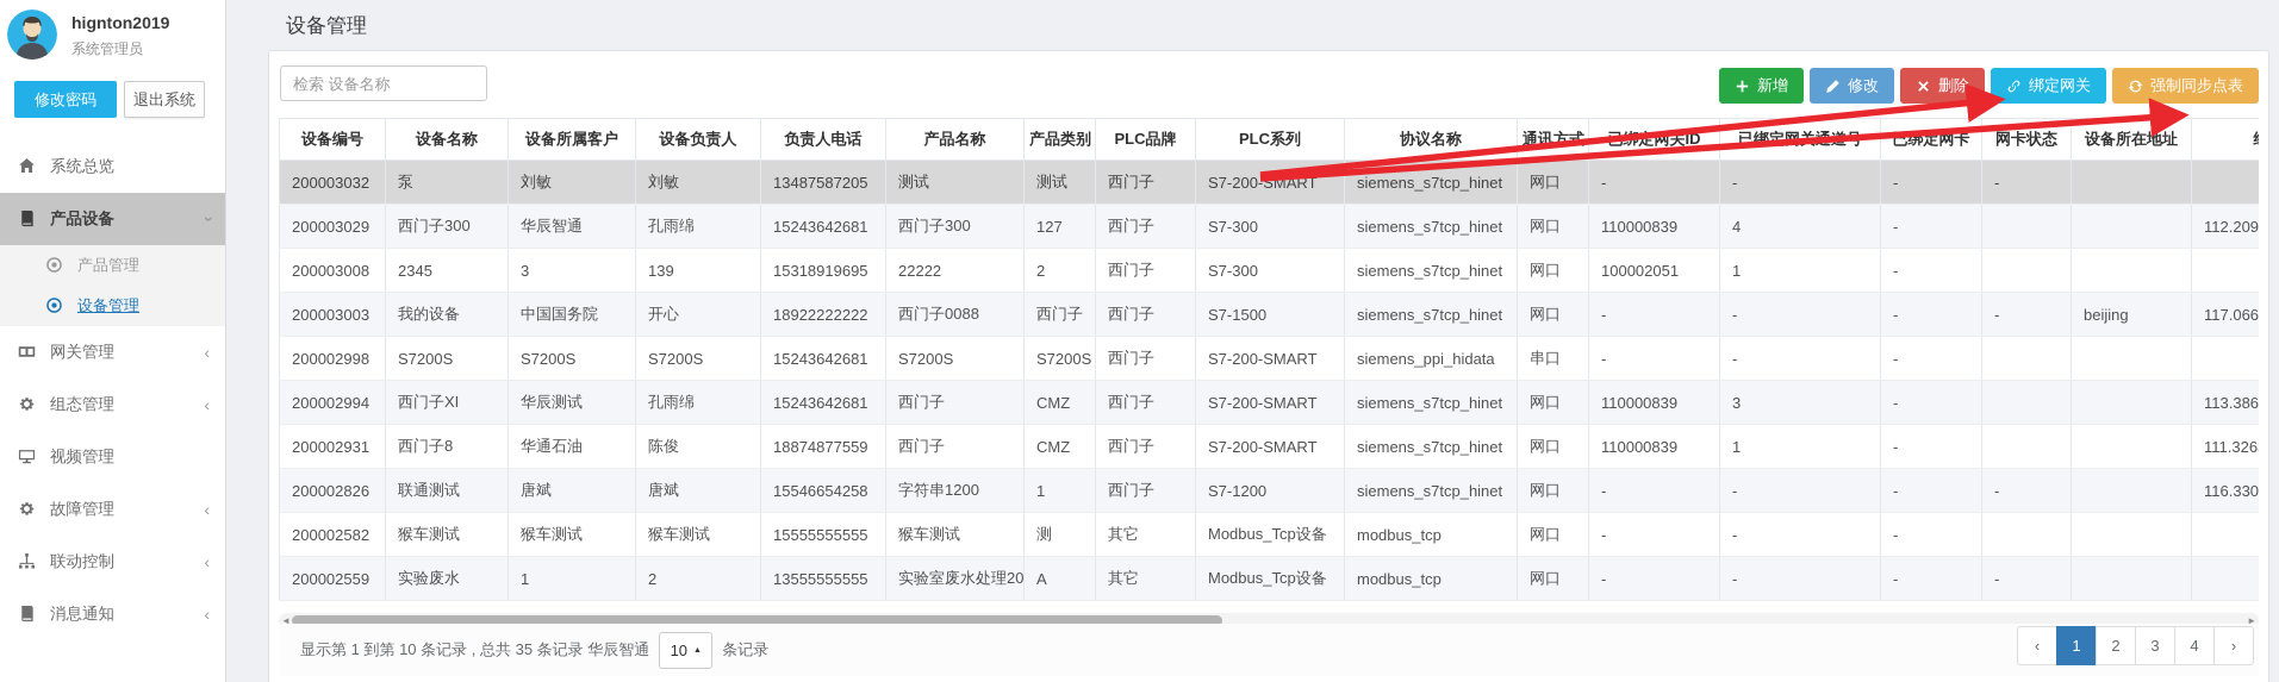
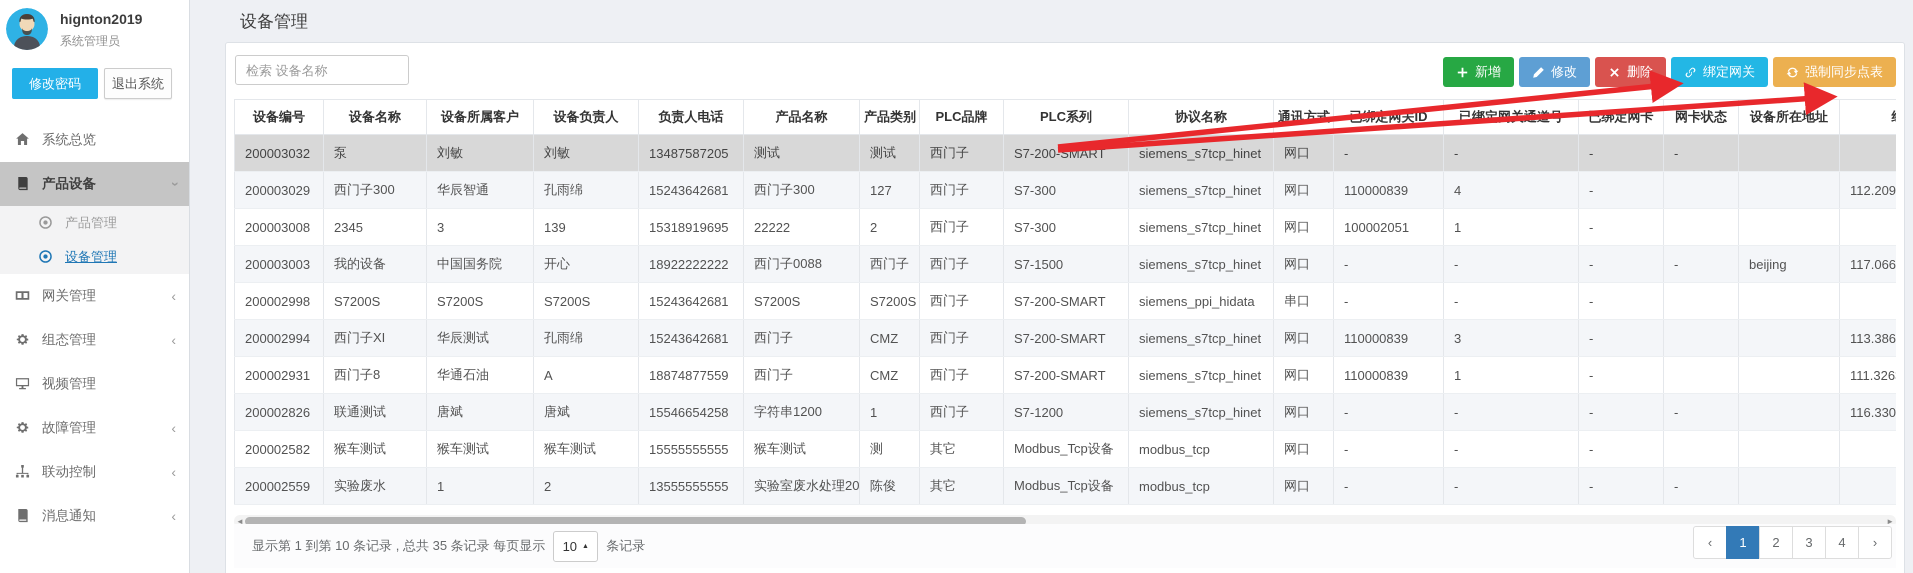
  hignton2019
  系统管理员
  修改密码
  退出系统
  系统总览
  产品设备
  产品管理
  设备管理
  网关管理
  ‹
  组态管理
  ‹
  视频管理
  故障管理
  ‹
  联动控制
  ‹
  消息通知
  ‹
  设备管理
  检索 设备名称
  新增
  修改
  删除
  绑定网关
  强制同步点表
  设备编号	设备名称	设备所属客户	设备负责人	负责人电话	产品名称	产品类别	PLC品牌	PLC系列	协议名称	通讯方式	网关ID	已绑定网	已绑定网卡	网卡状态	设备所在地址
  200003032	泵	刘敏	刘敏	13487587205	测试	测试	西门子	S7-200-SMART	siemens_s7tcp_hinet	网口	-	-	-	-
  200003029	西门子300	华辰智通	孔雨绵	15243642681	西门子300	127	西门子	S7-300	siemens_s7tcp_hinet	网口	110000839	4	-			112.209
  200003008	2345	3	139	15318919695	22222	2	西门子	S7-300	siemens_s7tcp_hinet	网口	100002051	1	-
  200003003	我的设备	中国国务院	开心	18922222222	西门子0088	西门子	西门子	S7-1500	siemens_s7tcp_hinet	网口	-	-	-	-	beijing	117.066
  200002998	S7200S	S7200S	S7200S	15243642681	S7200S	S7200S	西门子	S7-200-SMART	siemens_ppi_hidata	串口	-	-	-
  200002994	西门子XI	华辰测试	孔雨绵	15243642681	西门子	CMZ	西门子	S7-200-SMART	siemens_s7tcp_hinet	网口	110000839	3	-			113.386
- 200002931	西门子8	华通石油	陈俊	18874877559	西门子	CMZ	西门子	S7-200-SMART	siemens_s7tcp_hinet	网口	110000839	1	-			111.326
+ 200002931	西门子8	华通石油	A	18874877559	西门子	CMZ	西门子	S7-200-SMART	siemens_s7tcp_hinet	网口	110000839	1	-			111.326
  200002826	联通测试	唐斌	唐斌	15546654258	字符串1200	1	西门子	S7-1200	siemens_s7tcp_hinet	网口	-	-	-	-		116.330
  200002582	猴车测试	猴车测试	猴车测试	15555555555	猴车测试	测	其它	Modbus_Tcp设备	modbus_tcp	网口	-	-	-
- 200002559	实验废水	1	2	13555555555	实验室废水处理20	A	其它	Modbus_Tcp设备	modbus_tcp	网口	-	-	-	-
+ 200002559	实验废水	1	2	13555555555	实验室废水处理20	陈俊	其它	Modbus_Tcp设备	modbus_tcp	网口	-	-	-	-
  ◄
  ►
- 显示第 1 到第 10 条记录 , 总共 35 条记录 华辰智通
+ 显示第 1 到第 10 条记录 , 总共 35 条记录 每页显示
  10
  条记录
  ‹
  1
  2
  3
  4
  ›
